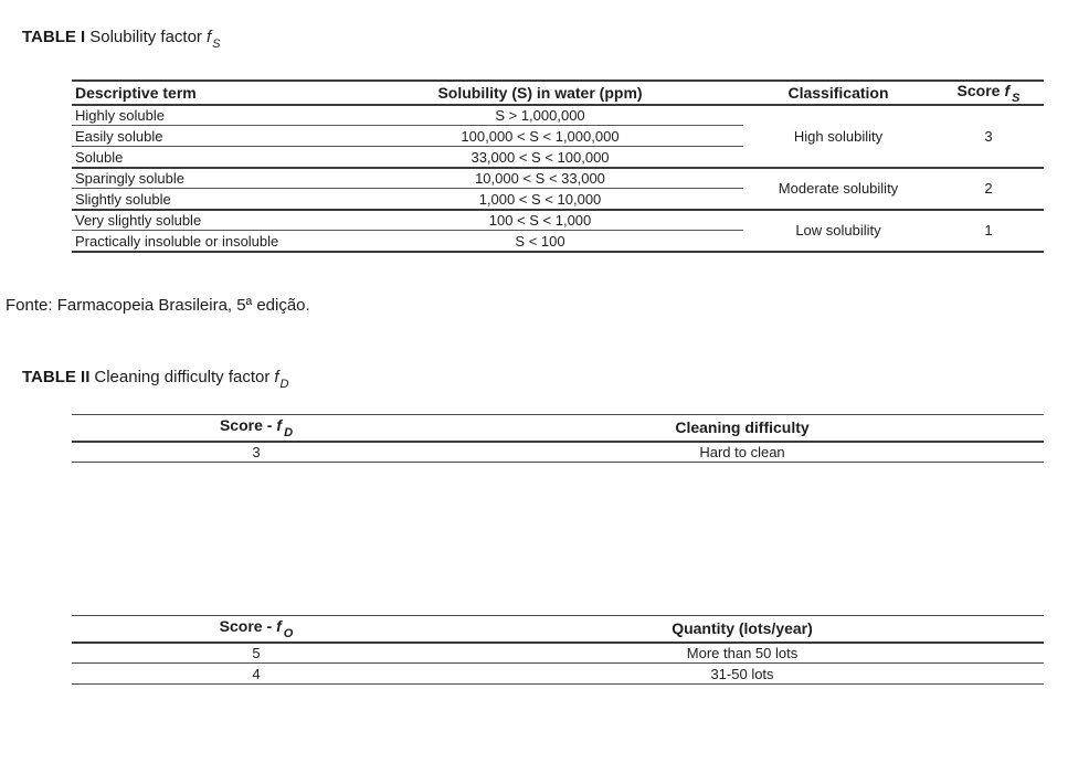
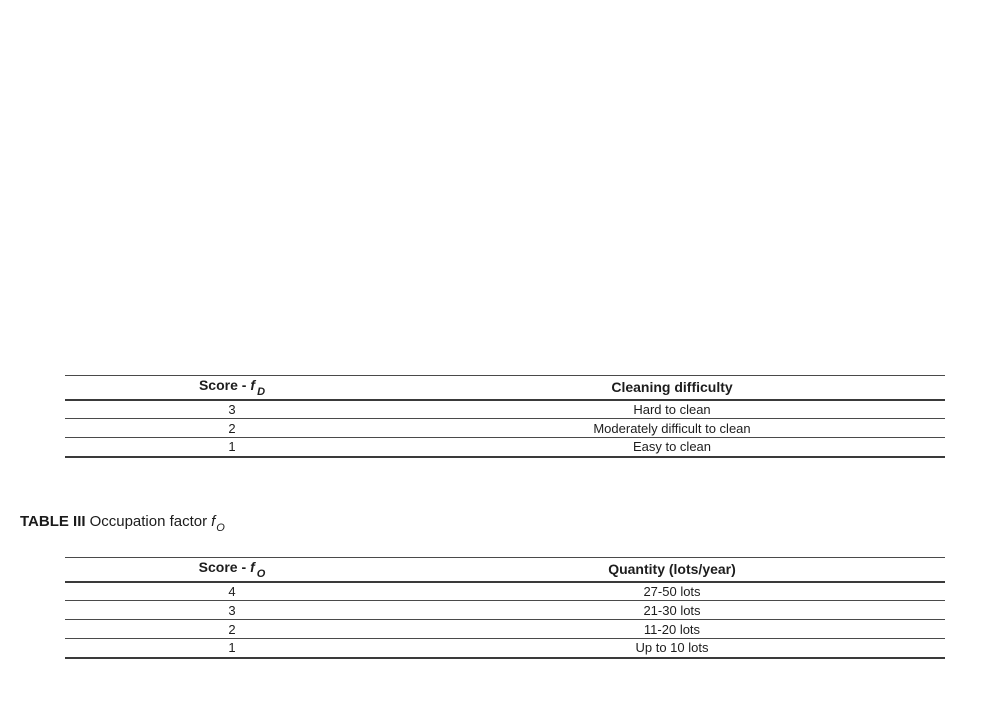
- TABLE I Solubility factor fS
- Descriptive term	Solubility (S) in water (ppm)	Classification	Score f S
- Highly soluble	S > 1,000,000	High solubility	3
- Easily soluble	100,000 < S < 1,000,000
- Soluble	33,000 < S < 100,000
- Sparingly soluble	10,000 < S < 33,000	Moderate solubility	2
- Slightly soluble	1,000 < S < 10,000
- Very slightly soluble	100 < S < 1,000	Low solubility	1
- Practically insoluble or insoluble	S < 100
- Fonte: Farmacopeia Brasileira, 5ª edição.
- TABLE II Cleaning difficulty factor fD
  Score - f D	Cleaning difficulty
  3	Hard to clean
+ 2	Moderately difficult to clean
+ 1	Easy to clean
+ TABLE III Occupation factor fO
  Score - f O	Quantity (lots/year)
- 5	More than 50 lots
- 4	31-50 lots
+ 4	27-50 lots
+ 3	21-30 lots
+ 2	11-20 lots
+ 1	Up to 10 lots
